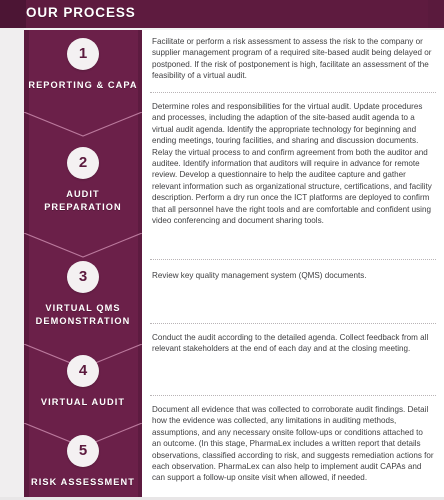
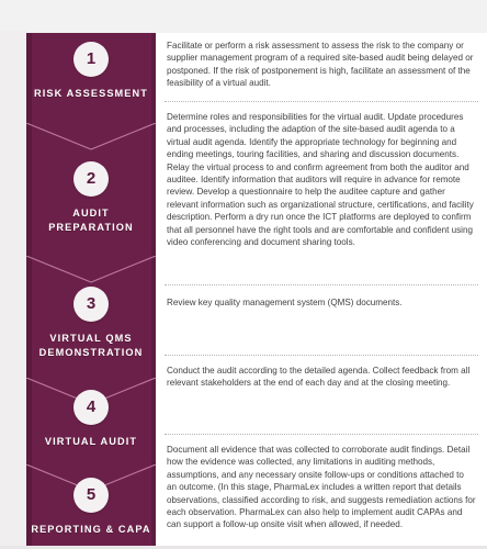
- OUR PROCESS
  1
- REPORTING & CAPA
+ RISK ASSESSMENT
  2
  AUDIT PREPARATION
  3
  VIRTUAL QMS DEMONSTRATION
  4
  VIRTUAL AUDIT
  5
- RISK ASSESSMENT
+ REPORTING & CAPA
  Facilitate or perform a risk assessment to assess the risk to the company or supplier management program of a required site-based audit being delayed or postponed. If the risk of postponement is high, facilitate an assessment of the feasibility of a virtual audit.
  Determine roles and responsibilities for the virtual audit. Update procedures and processes, including the adaption of the site-based audit agenda to a virtual audit agenda. Identify the appropriate technology for beginning and ending meetings, touring facilities, and sharing and discussion documents. Relay the virtual process to and confirm agreement from both the auditor and auditee. Identify information that auditors will require in advance for remote review. Develop a questionnaire to help the auditee capture and gather relevant information such as organizational structure, certifications, and facility description. Perform a dry run once the ICT platforms are deployed to confirm that all personnel have the right tools and are comfortable and confident using video conferencing and document sharing tools.
  Review key quality management system (QMS) documents.
  Conduct the audit according to the detailed agenda. Collect feedback from all relevant stakeholders at the end of each day and at the closing meeting.
  Document all evidence that was collected to corroborate audit findings. Detail how the evidence was collected, any limitations in auditing methods, assumptions, and any necessary onsite follow-ups or conditions attached to an outcome. (In this stage, PharmaLex includes a written report that details observations, classified according to risk, and suggests remediation actions for each observation. PharmaLex can also help to implement audit CAPAs and can support a follow-up onsite visit when allowed, if needed.
